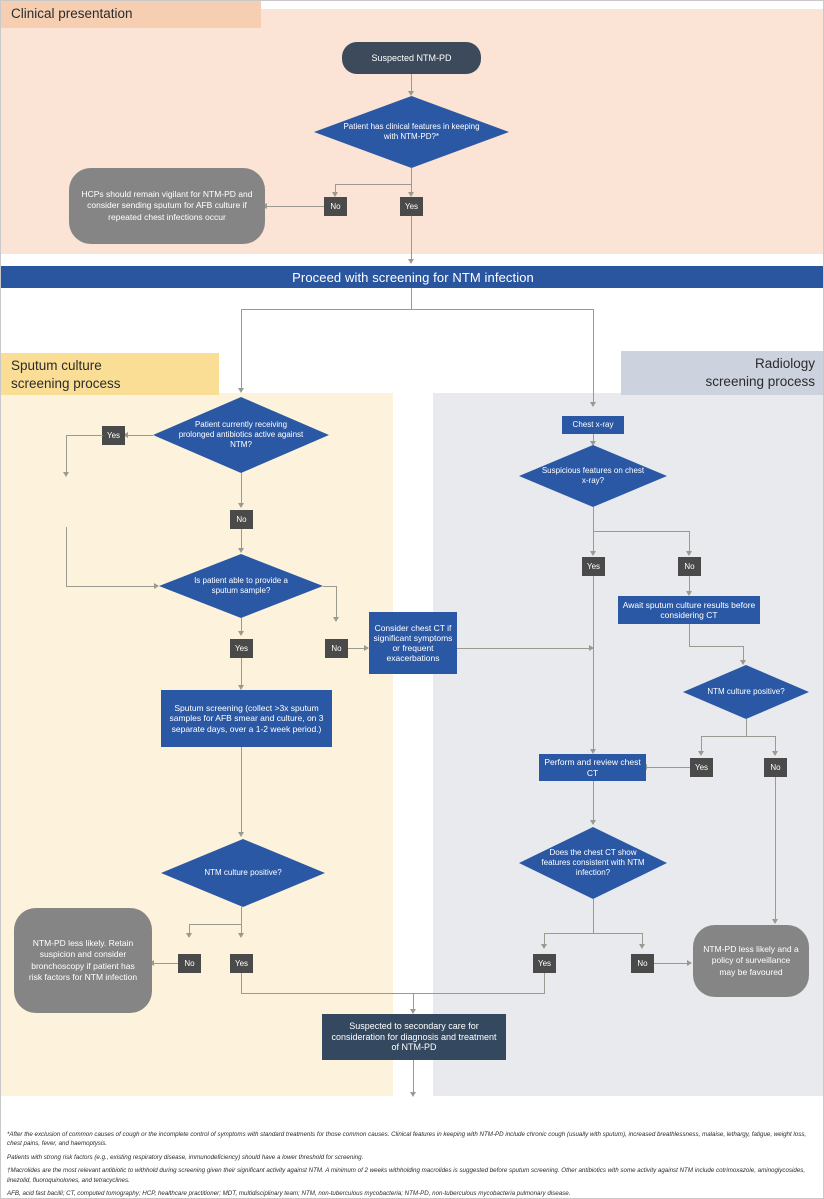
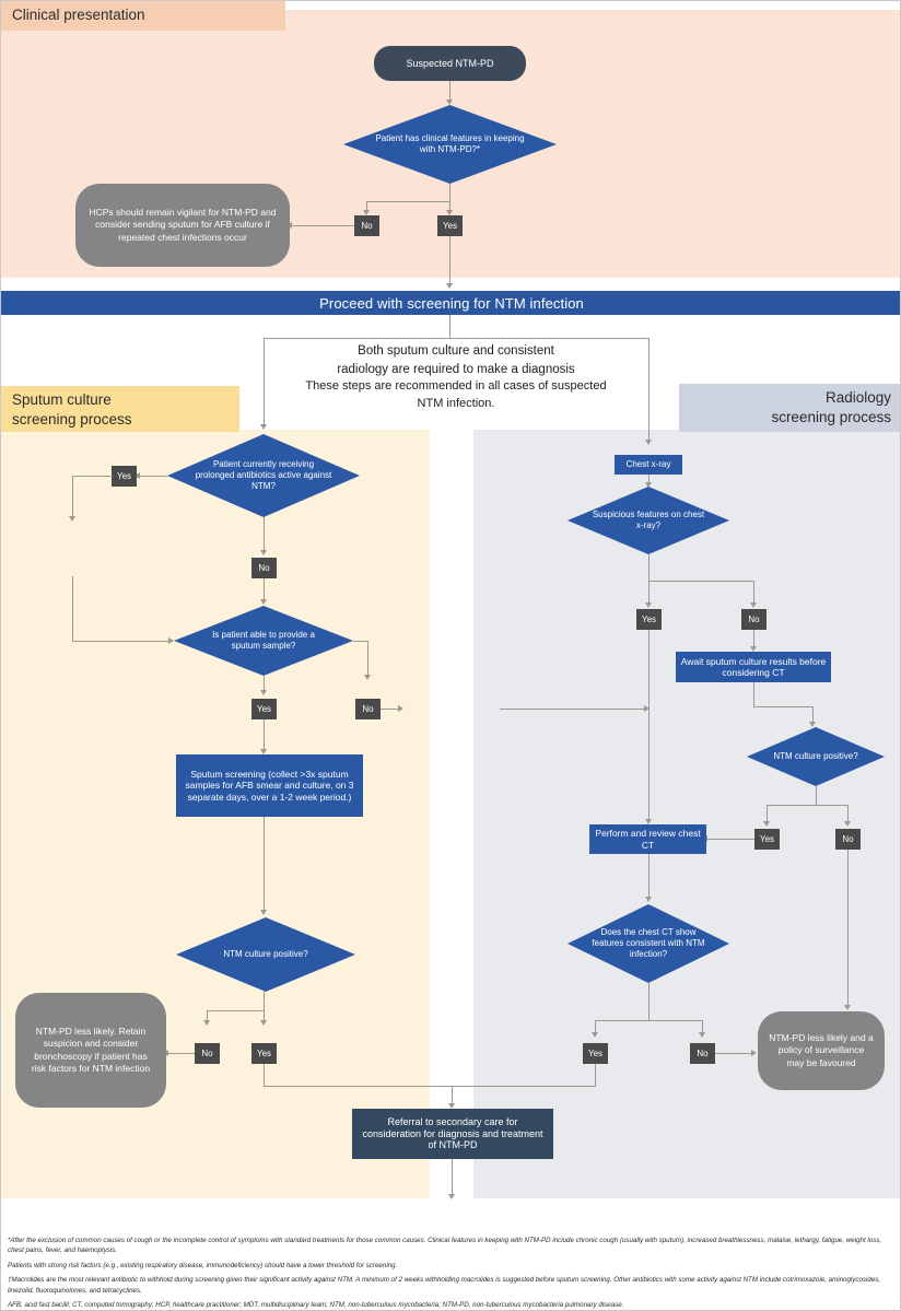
  Clinical presentation
  Sputum culture
  screening process
  Radiology
  screening process
  Suspected NTM-PD
  Patient has clinical features in keeping with NTM-PD?*
  No
  Yes
  HCPs should remain vigilant for NTM-PD and consider sending sputum for AFB culture if repeated chest infections occur
  Proceed with screening for NTM infection
+ Both sputum culture and consistent
+ radiology are required to make a diagnosis
+ These steps are recommended in all cases of suspected
+ NTM infection.
  Patient currently receiving prolonged antibiotics active against NTM?
  Yes
  No
  Is patient able to provide a sputum sample?
  No
- Consider chest CT if significant symptoms or frequent exacerbations
  Yes
  Sputum screening (collect >3x sputum samples for AFB smear and culture, on 3 separate days, over a 1-2 week period.)
  NTM culture positive?
  No
  Yes
  NTM-PD less likely. Retain suspicion and consider bronchoscopy if patient has risk factors for NTM infection
  Chest x-ray
  Suspicious features on chest x-ray?
  Yes
  No
  Await sputum culture results before considering CT
  NTM culture positive?
  Yes
  No
  Perform and review chest CT
  Does the chest CT show features consistent with NTM infection?
  Yes
  No
  NTM-PD less likely and a policy of surveillance may be favoured
- Suspected to secondary care for consideration for diagnosis and treatment of NTM-PD
+ Referral to secondary care for consideration for diagnosis and treatment of NTM-PD
